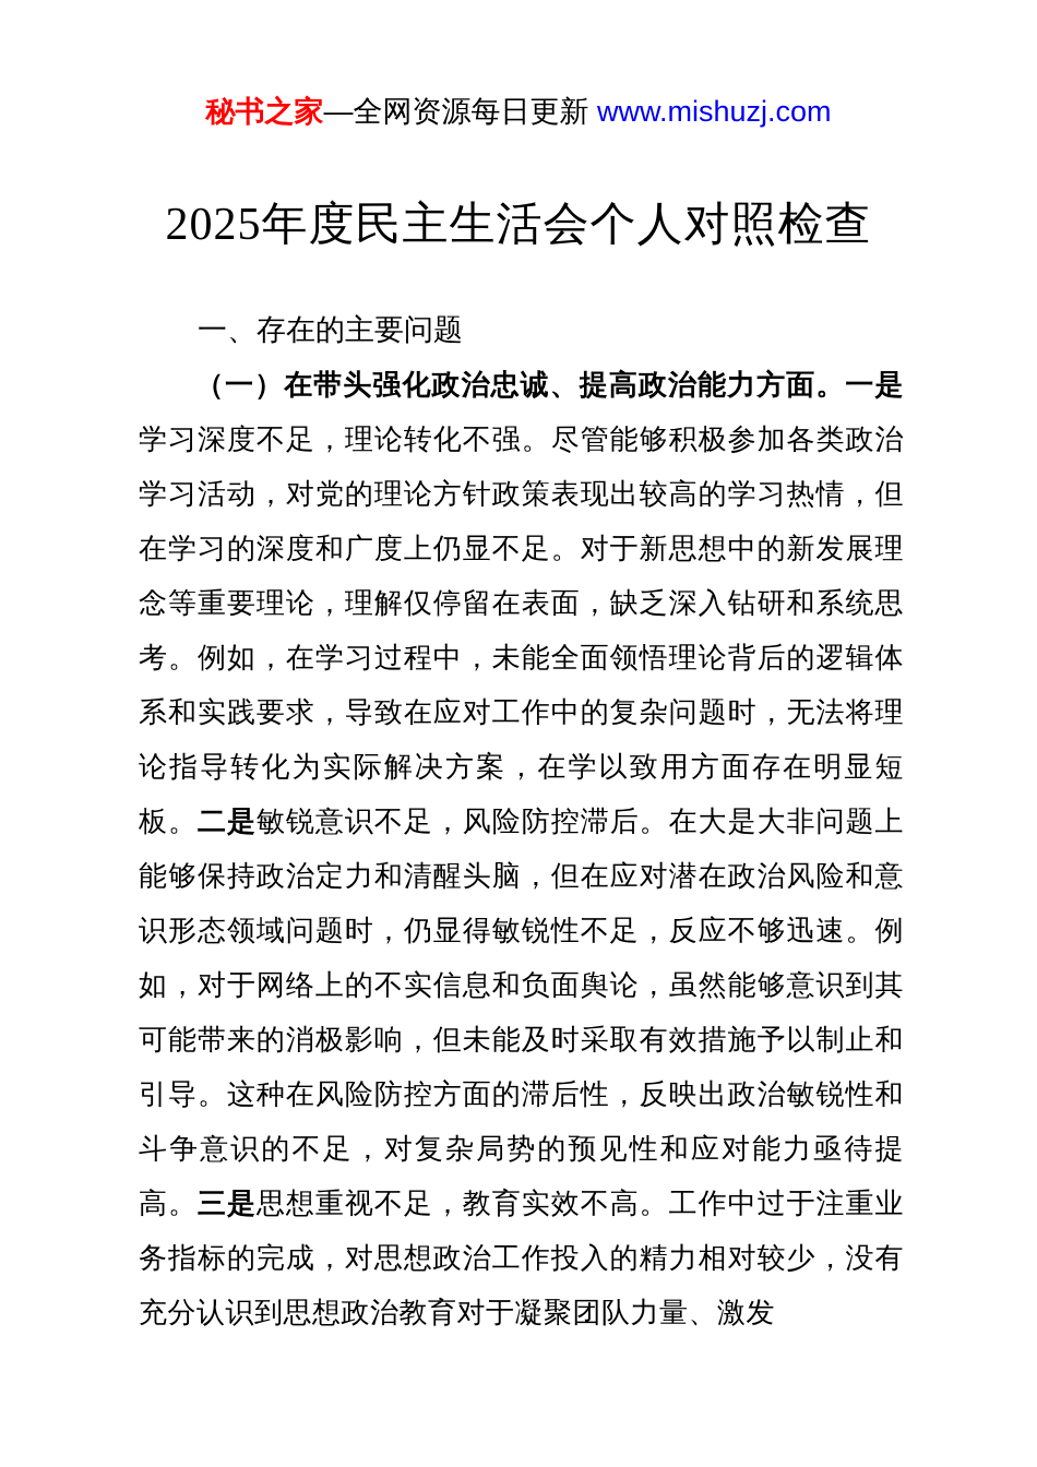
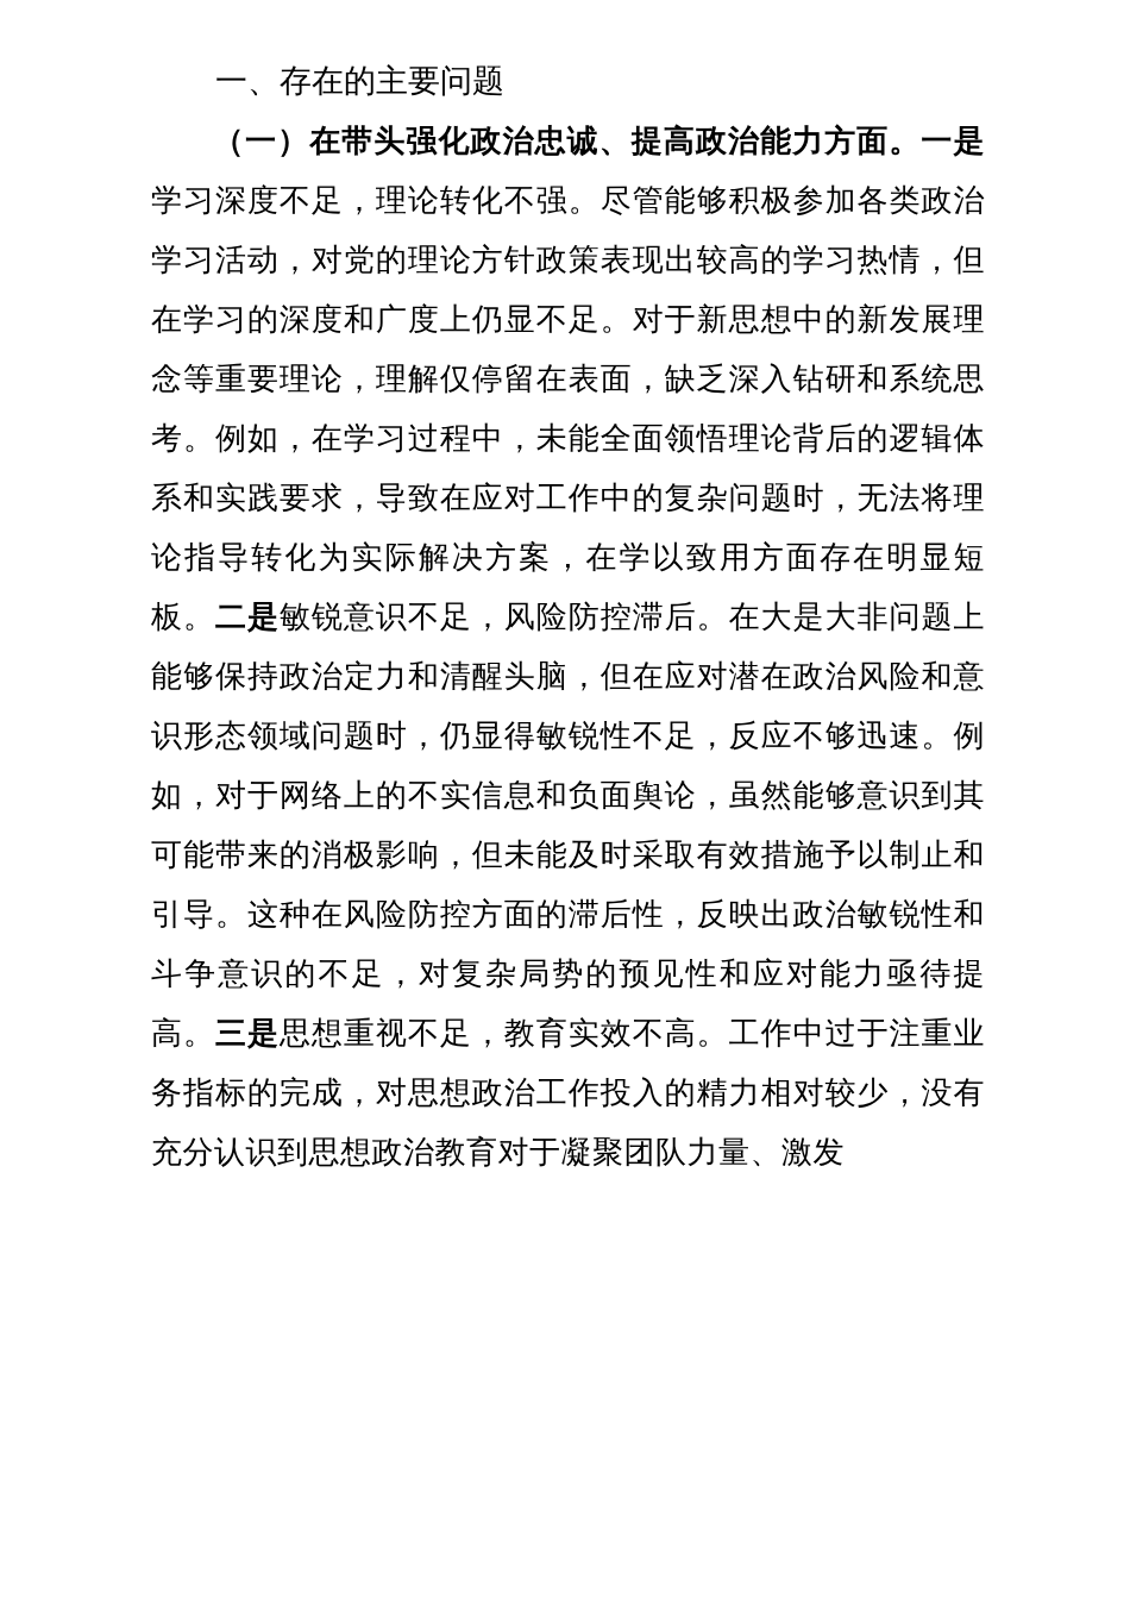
- 秘书之家—全网资源每日更新 www.mishuzj.com
- 2025年度民主生活会个人对照检查
  一、存在的主要问题
  （一）在带头强化政治忠诚、提高政治能力方面。一是学习深度不足，理论转化不强。尽管能够积极参加各类政治学习活动，对党的理论方针政策表现出较高的学习热情，但在学习的深度和广度上仍显不足。对于新思想中的新发展理念等重要理论，理解仅停留在表面，缺乏深入钻研和系统思考。例如，在学习过程中，未能全面领悟理论背后的逻辑体系和实践要求，导致在应对工作中的复杂问题时，无法将理论指导转化为实际解决方案，在学以致用方面存在明显短板。二是敏锐意识不足，风险防控滞后。在大是大非问题上能够保持政治定力和清醒头脑，但在应对潜在政治风险和意识形态领域问题时，仍显得敏锐性不足，反应不够迅速。例如，对于网络上的不实信息和负面舆论，虽然能够意识到其可能带来的消极影响，但未能及时采取有效措施予以制止和引导。这种在风险防控方面的滞后性，反映出政治敏锐性和斗争意识的不足，对复杂局势的预见性和应对能力亟待提高。三是思想重视不足，教育实效不高。工作中过于注重业务指标的完成，对思想政治工作投入的精力相对较少，没有充分认识到思想政治教育对于凝聚团队力量、激发
